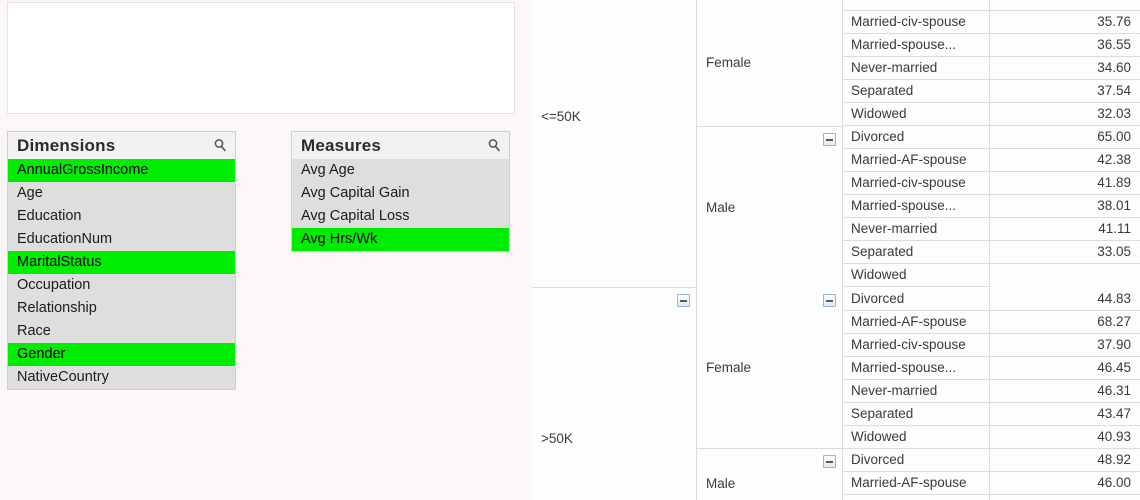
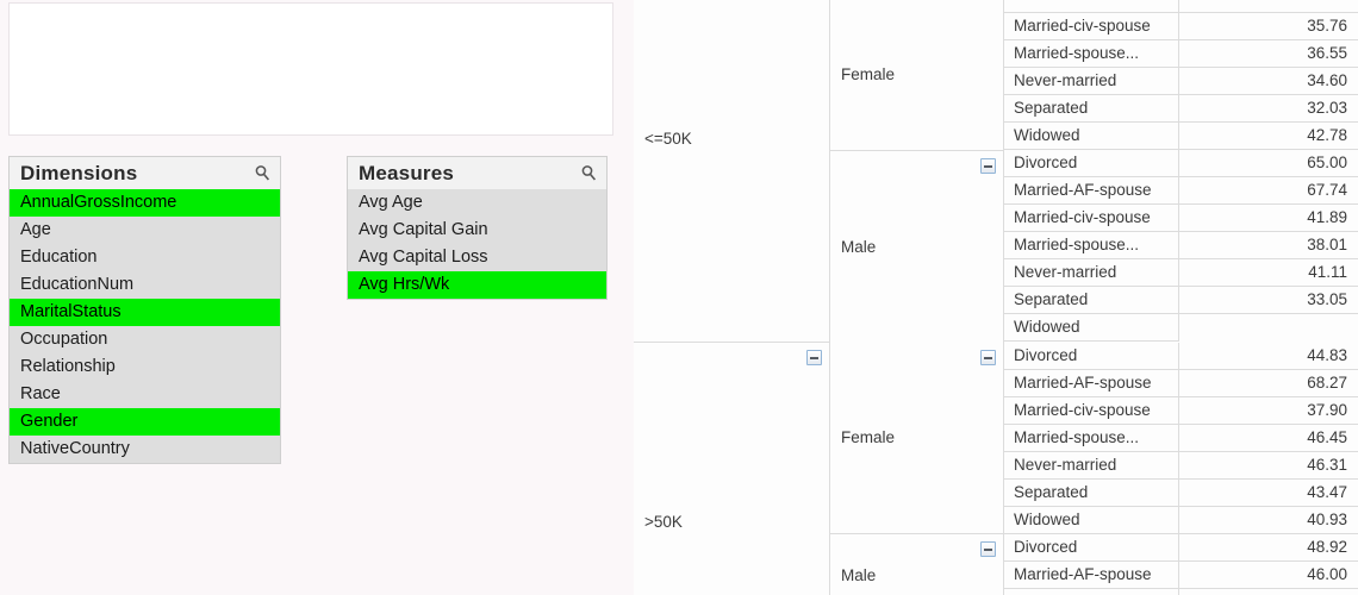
  Dimensions
  AnnualGrossIncome
  Age
  Education
  EducationNum
  MaritalStatus
  Occupation
  Relationship
  Race
  Gender
  NativeCountry
  Measures
  Avg Age
  Avg Capital Gain
  Avg Capital Loss
  Avg Hrs/Wk
  <=50K
  Female
  Male
  Married-civ-spouse
  Married-spouse...
  Never-married
  Separated
  Widowed
  Divorced
  Married-AF-spouse
  Married-civ-spouse
  Married-spouse...
  Never-married
  Separated
  Widowed
  35.76
  36.55
  34.60
- 37.54
  32.03
+ 42.78
  65.00
- 42.38
+ 67.74
  41.89
  38.01
  41.11
  33.05
  >50K
  Female
  Male
  Divorced
  Married-AF-spouse
  Married-civ-spouse
  Married-spouse...
  Never-married
  Separated
  Widowed
  Divorced
  Married-AF-spouse
  44.83
  68.27
  37.90
  46.45
  46.31
  43.47
  40.93
  48.92
  46.00
